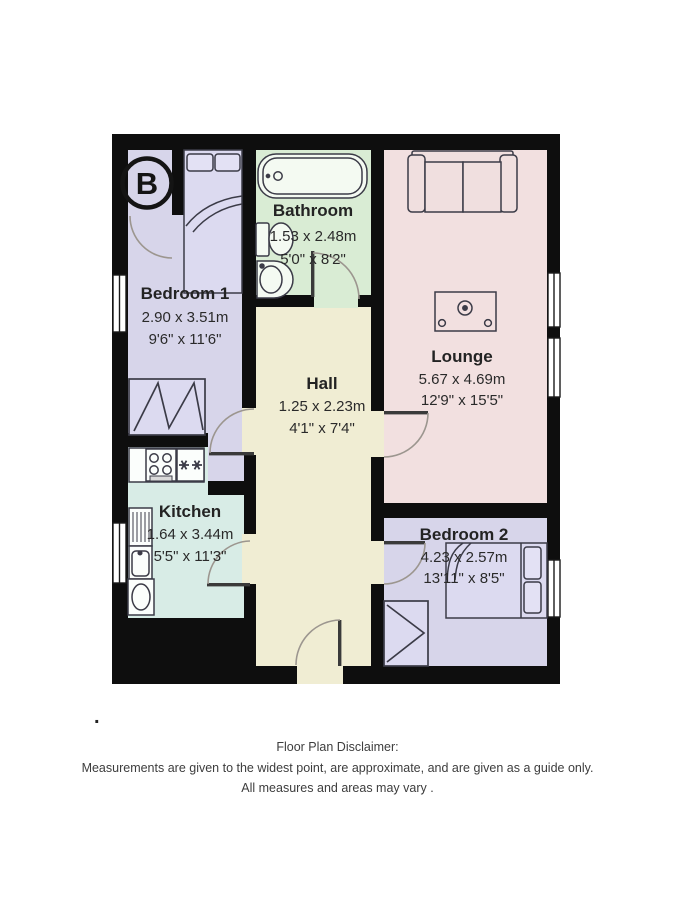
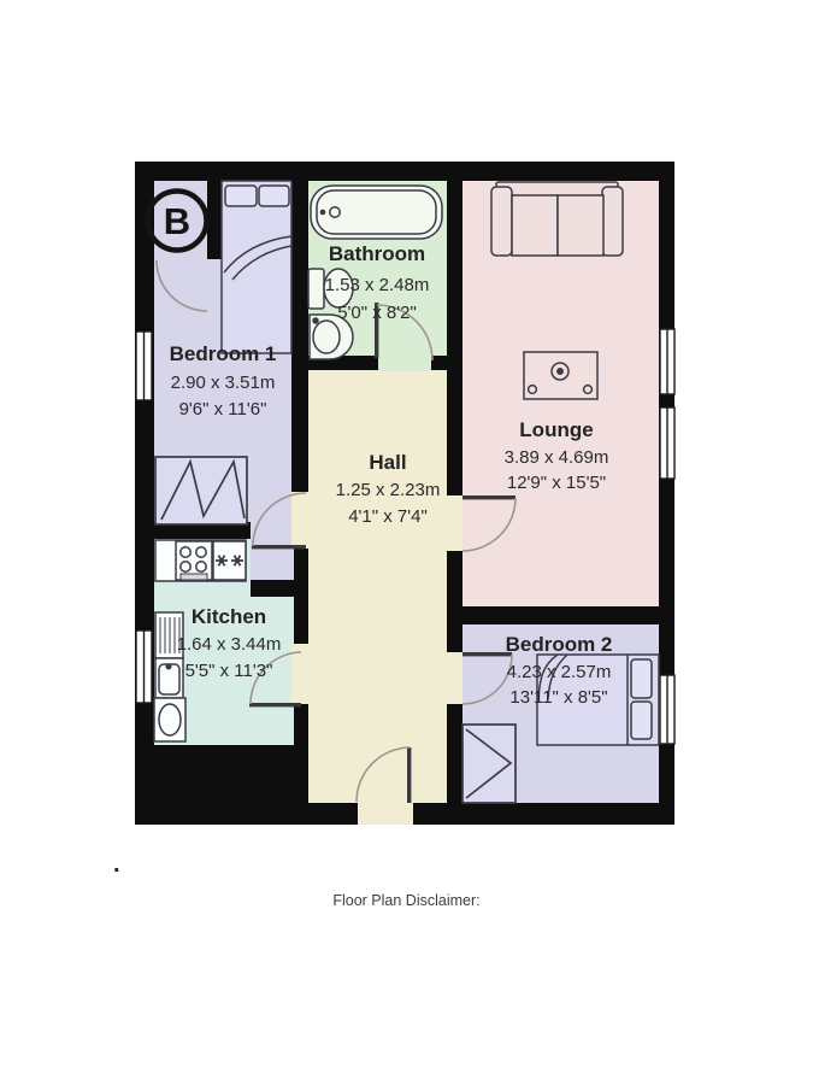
  B
  Bedroom 1
  2.90 x 3.51m
  9'6" x 11'6"
  Bathroom
  1.53 x 2.48m
  5'0" x 8'2"
  Hall
  1.25 x 2.23m
  4'1" x 7'4"
  Lounge
- 5.67 x 4.69m
+ 3.89 x 4.69m
  12'9" x 15'5"
  Kitchen
  1.64 x 3.44m
  5'5" x 11'3"
  Bedroom 2
  4.23 x 2.57m
  13'11" x 8'5"
  .
  Floor Plan Disclaimer:
- Measurements are given to the widest point, are approximate, and are given as a guide only.
- All measures and areas may vary .
